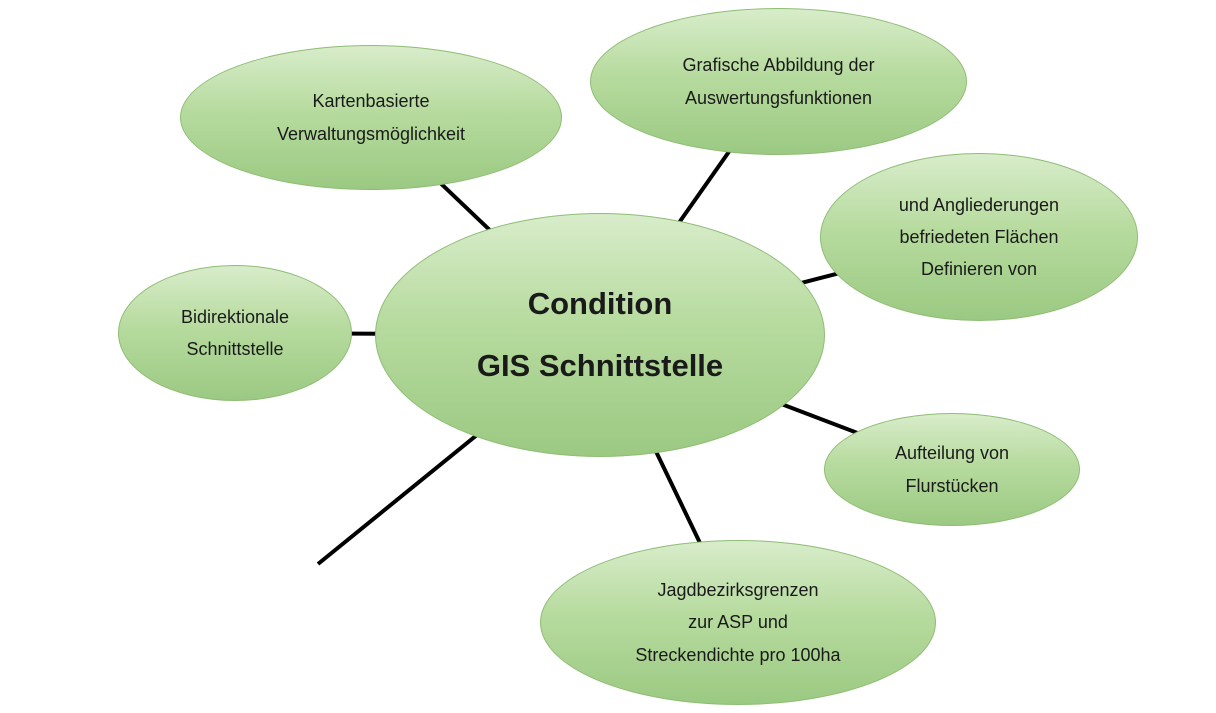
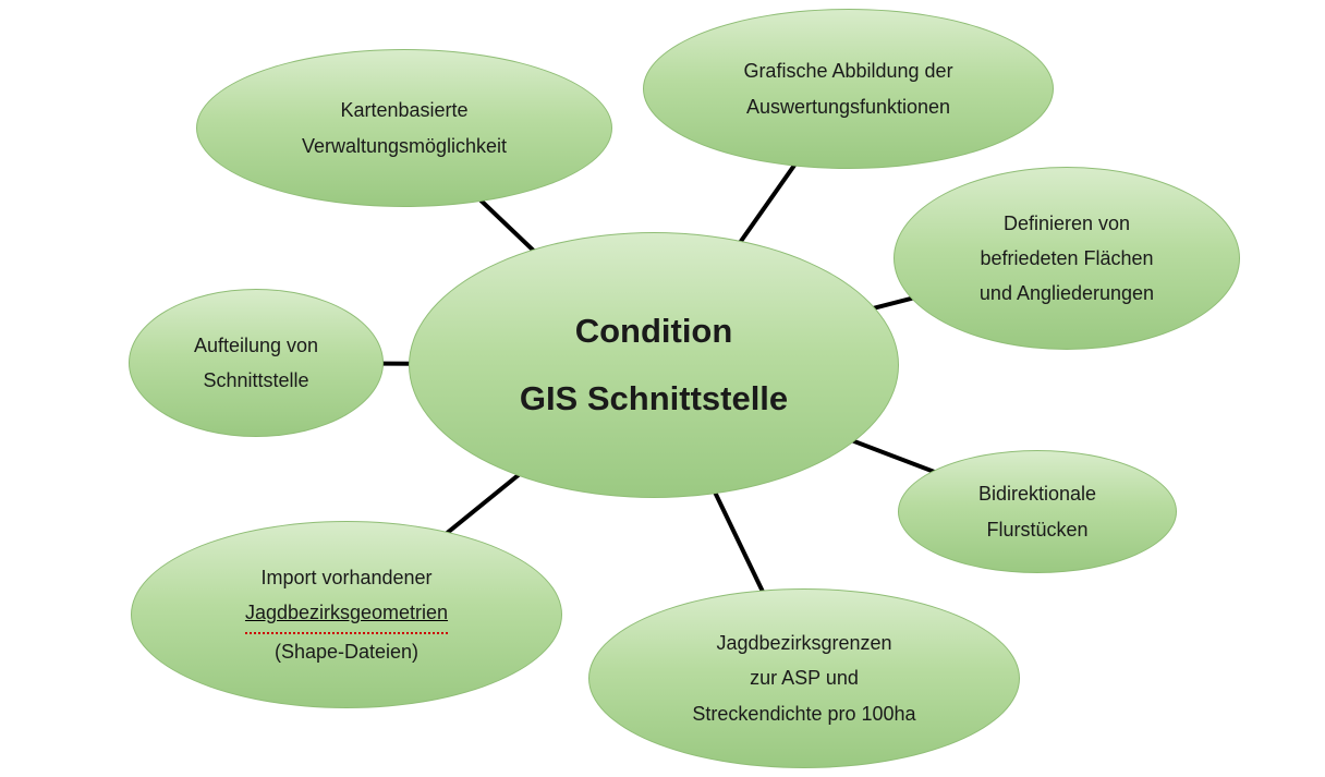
  Condition
  GIS Schnittstelle
  Kartenbasierte
  Verwaltungsmöglichkeit
  Grafische Abbildung der
  Auswertungsfunktionen
- und Angliederungen
+ Definieren von
  befriedeten Flächen
- Definieren von
+ und Angliederungen
- Bidirektionale
+ Aufteilung von
  Schnittstelle
- Aufteilung von
+ Bidirektionale
  Flurstücken
+ Import vorhandener
+ Jagdbezirksgeometrien
+ (Shape-Dateien)
  Jagdbezirksgrenzen
  zur ASP und
  Streckendichte pro 100ha
